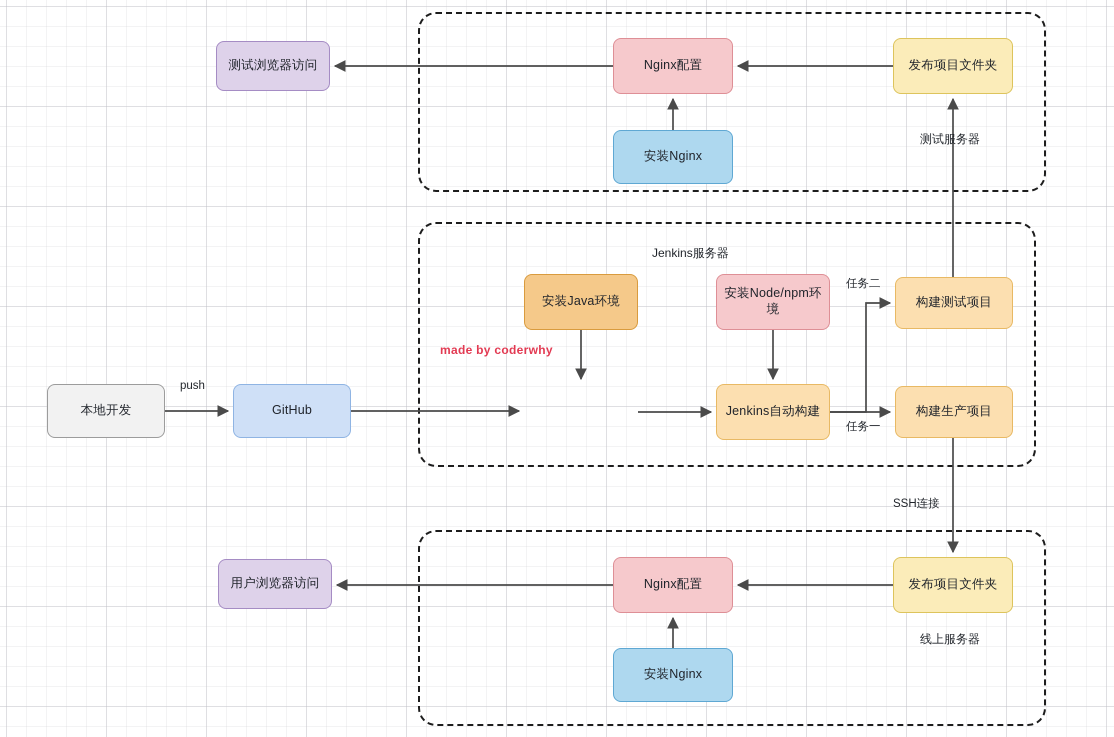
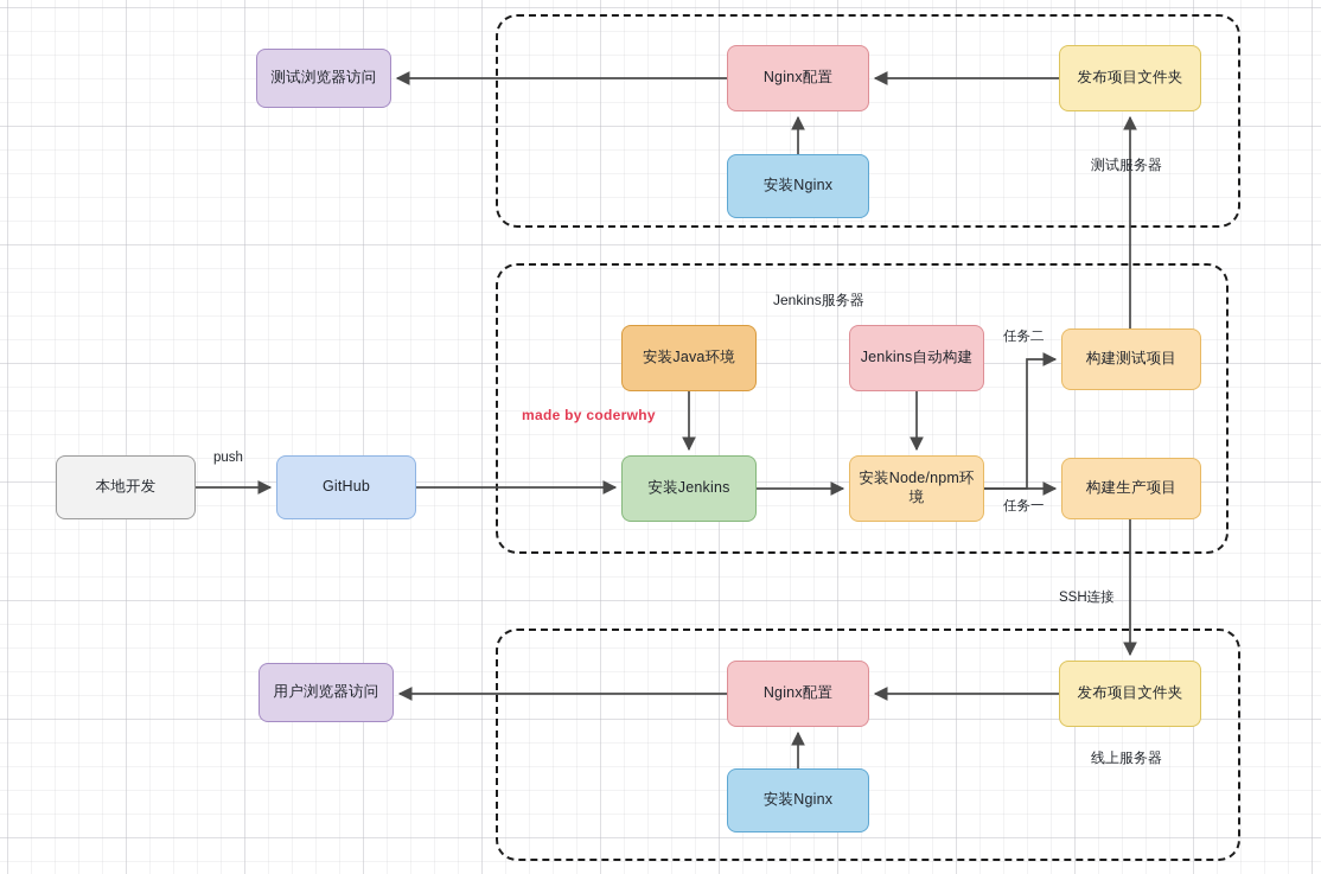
  本地开发
  GitHub
  测试浏览器访问
  用户浏览器访问
  Nginx配置
  安装Nginx
  发布项目文件夹
  安装Java环境
- 安装Node/npm环境
+ Jenkins自动构建
+ 安装Jenkins
- Jenkins自动构建
+ 安装Node/npm环境
  构建测试项目
  构建生产项目
  Nginx配置
  安装Nginx
  发布项目文件夹
  push
  任务二
  任务一
  SSH连接
  Jenkins服务器
  测试服务器
  线上服务器
  made by coderwhy
